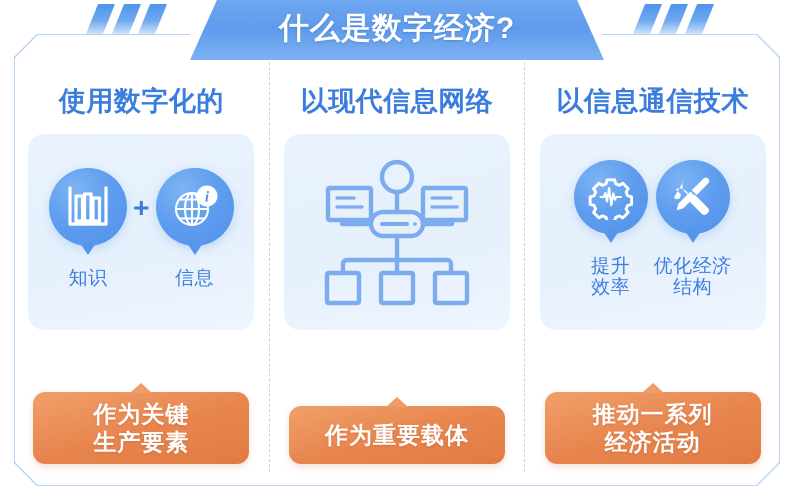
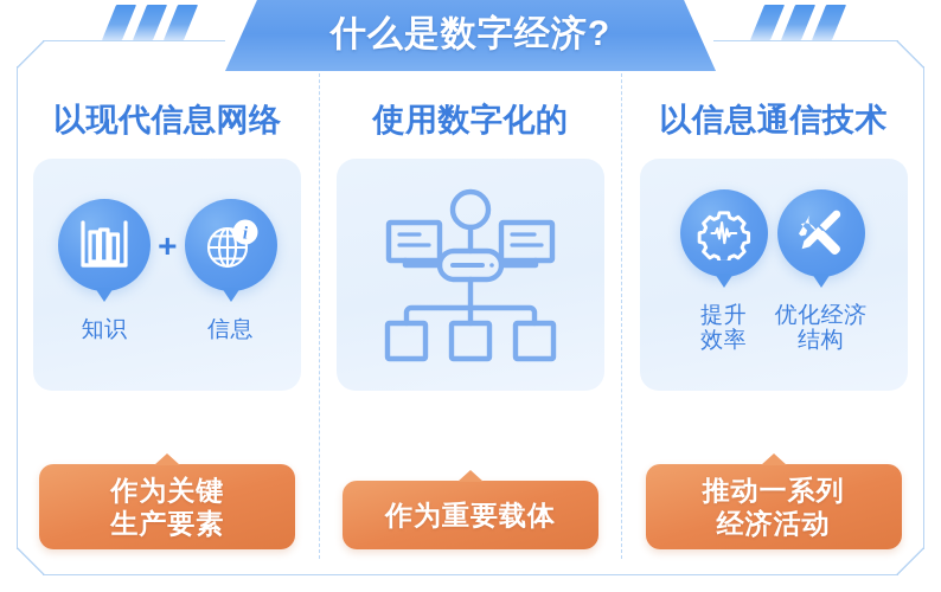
  什么是数字经济?
- 使用数字化的
+ 以现代信息网络
  知识
  +
  i
  信息
  作为关键
  生产要素
- 以现代信息网络
+ 使用数字化的
  作为重要载体
  以信息通信技术
  提升
  效率
  优化经济
  结构
  推动一系列
  经济活动
